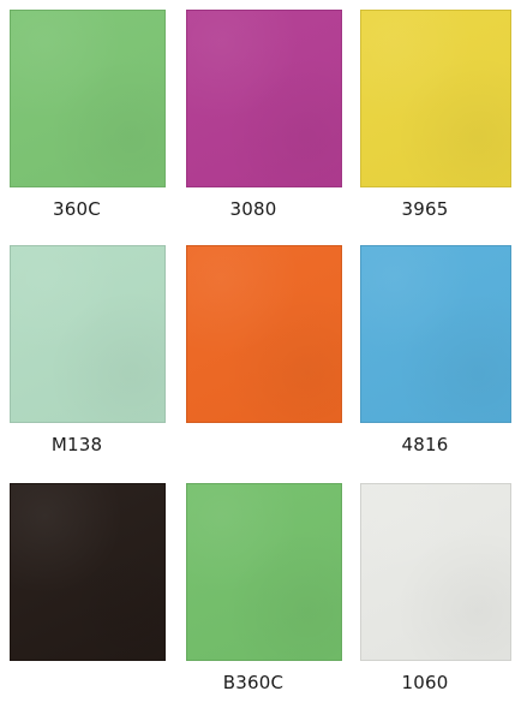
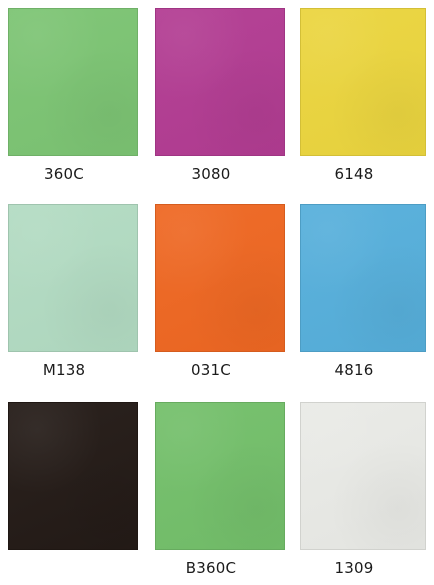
  360C
  3080
- 3965
+ 6148
  M138
+ 031C
  4816
  B360C
- 1060
+ 1309
